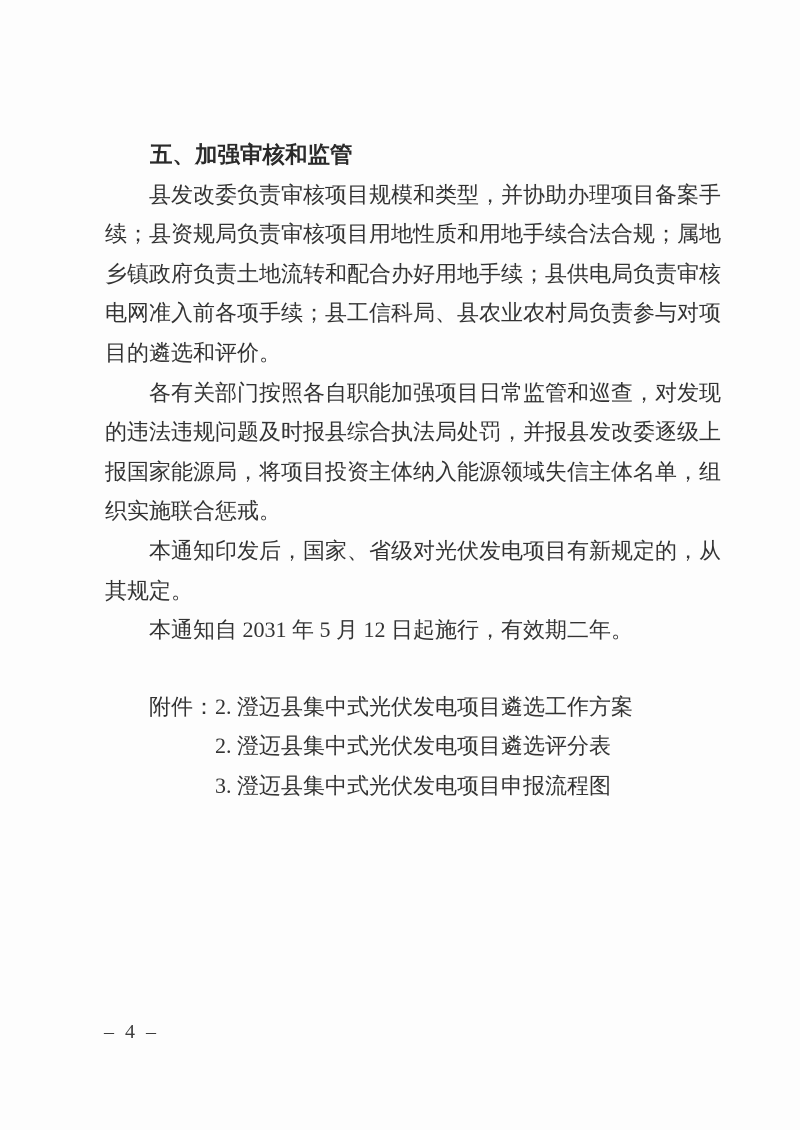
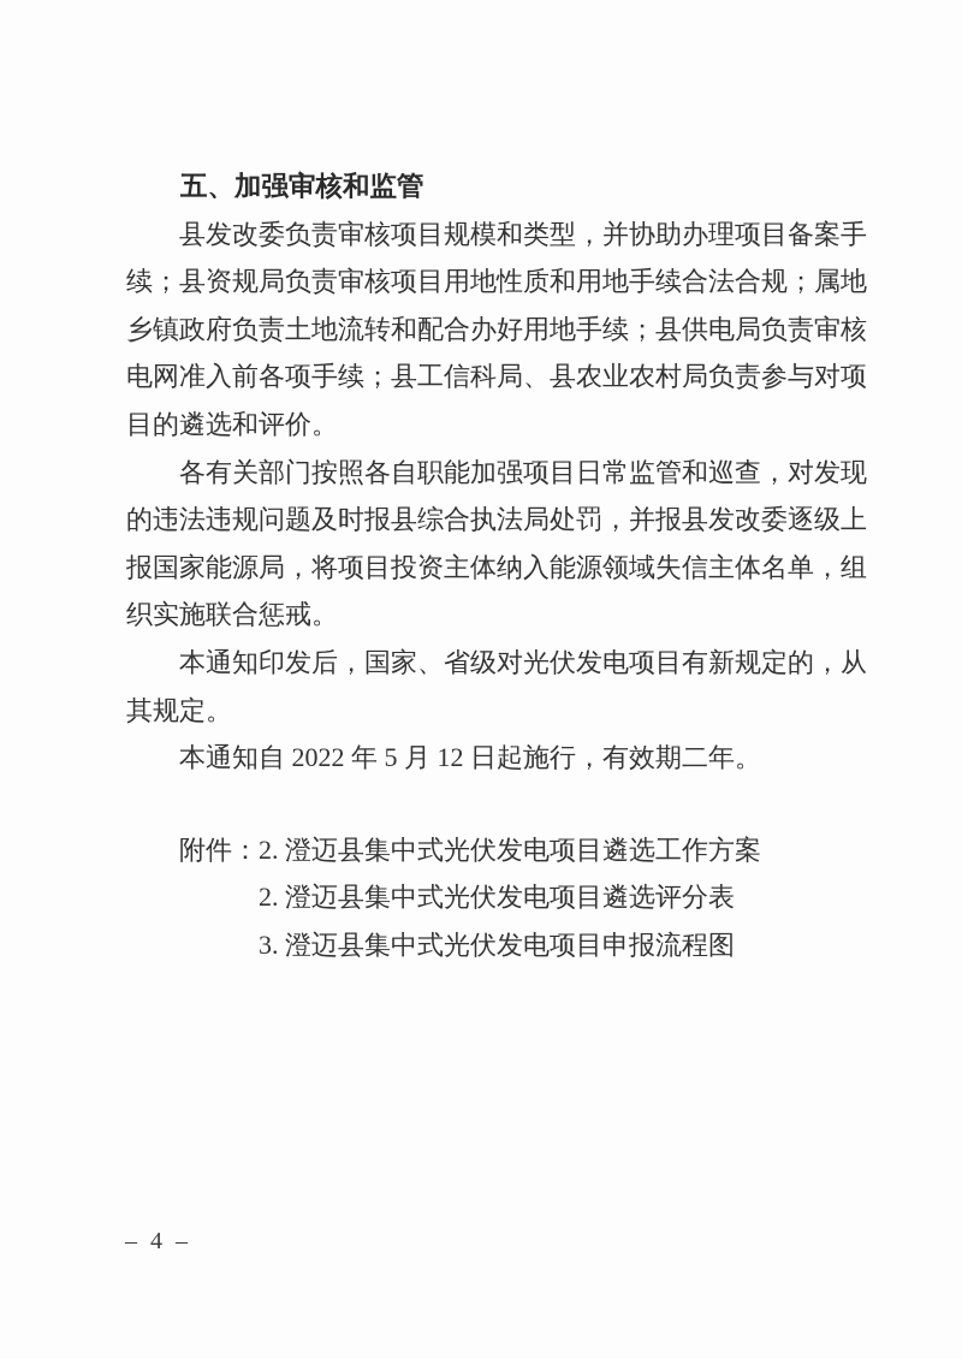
  五、加强审核和监管
  县发改委负责审核项目规模和类型，并协助办理项目备案手续；县资规局负责审核项目用地性质和用地手续合法合规；属地乡镇政府负责土地流转和配合办好用地手续；县供电局负责审核电网准入前各项手续；县工信科局、县农业农村局负责参与对项目的遴选和评价。
  各有关部门按照各自职能加强项目日常监管和巡查，对发现的违法违规问题及时报县综合执法局处罚，并报县发改委逐级上报国家能源局，将项目投资主体纳入能源领域失信主体名单，组织实施联合惩戒。
  本通知印发后，国家、省级对光伏发电项目有新规定的，从其规定。
- 本通知自 2031 年 5 月 12 日起施行，有效期二年。
+ 本通知自 2022 年 5 月 12 日起施行，有效期二年。
  附件：
  2. 澄迈县集中式光伏发电项目遴选工作方案
  2. 澄迈县集中式光伏发电项目遴选评分表
  3. 澄迈县集中式光伏发电项目申报流程图
  – 4 –
